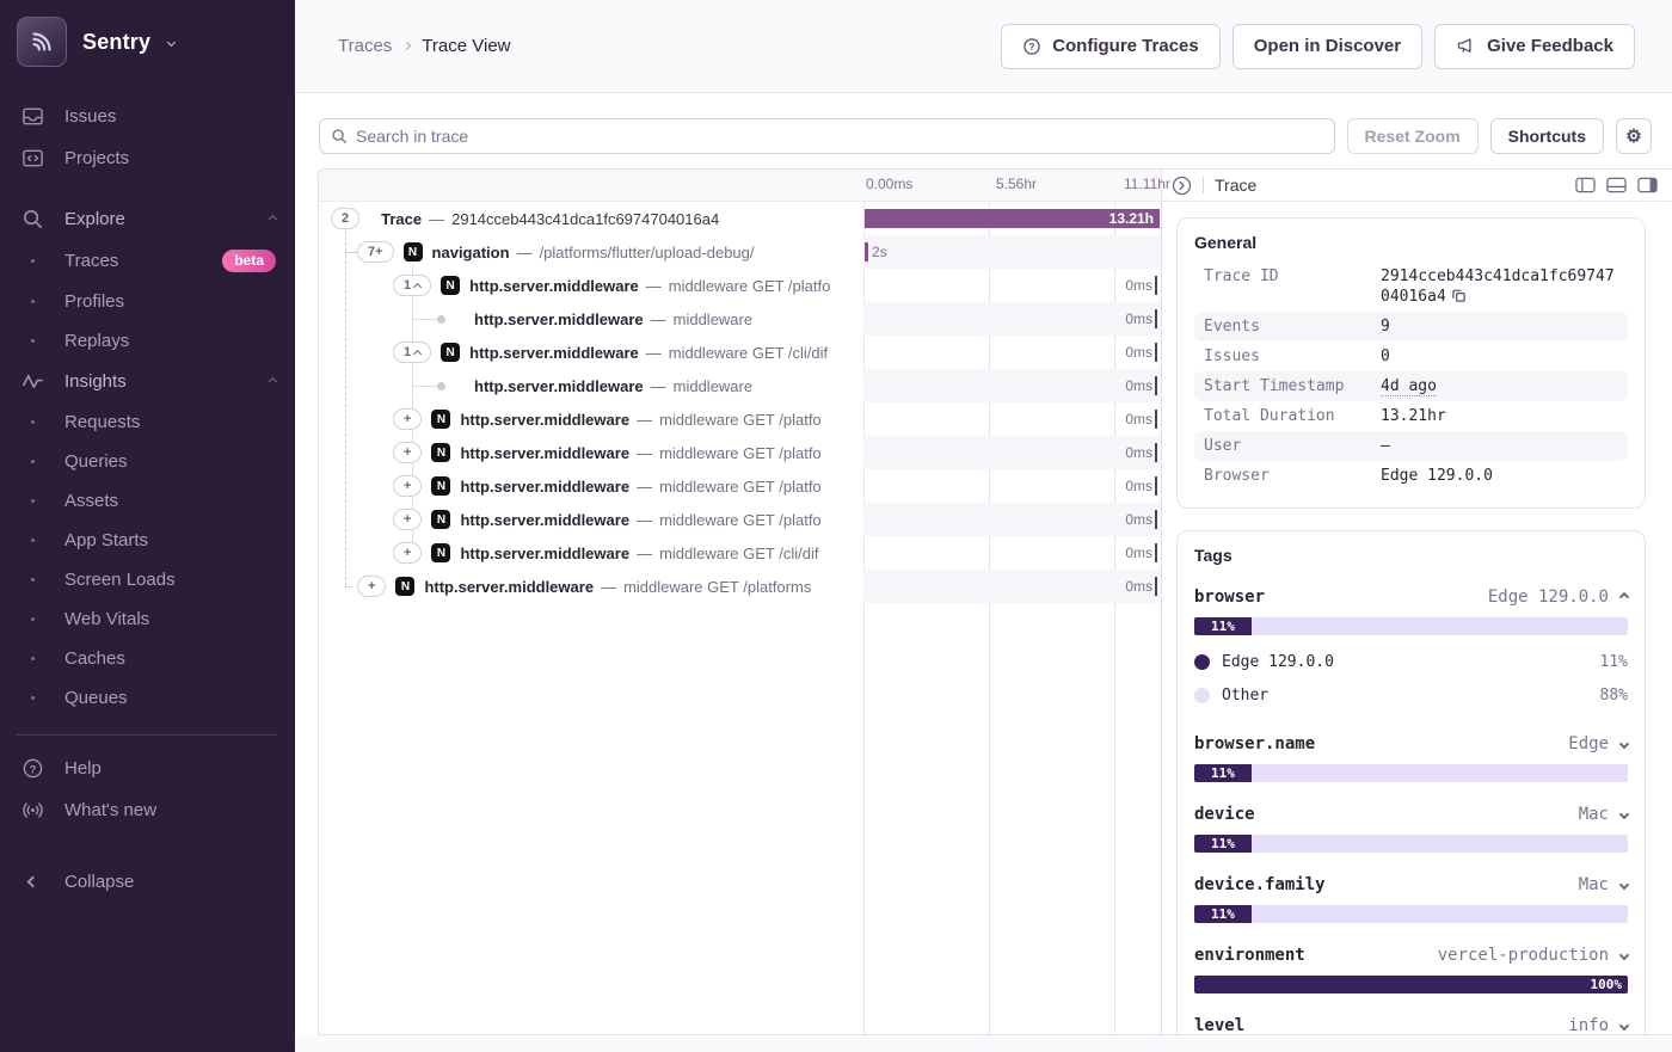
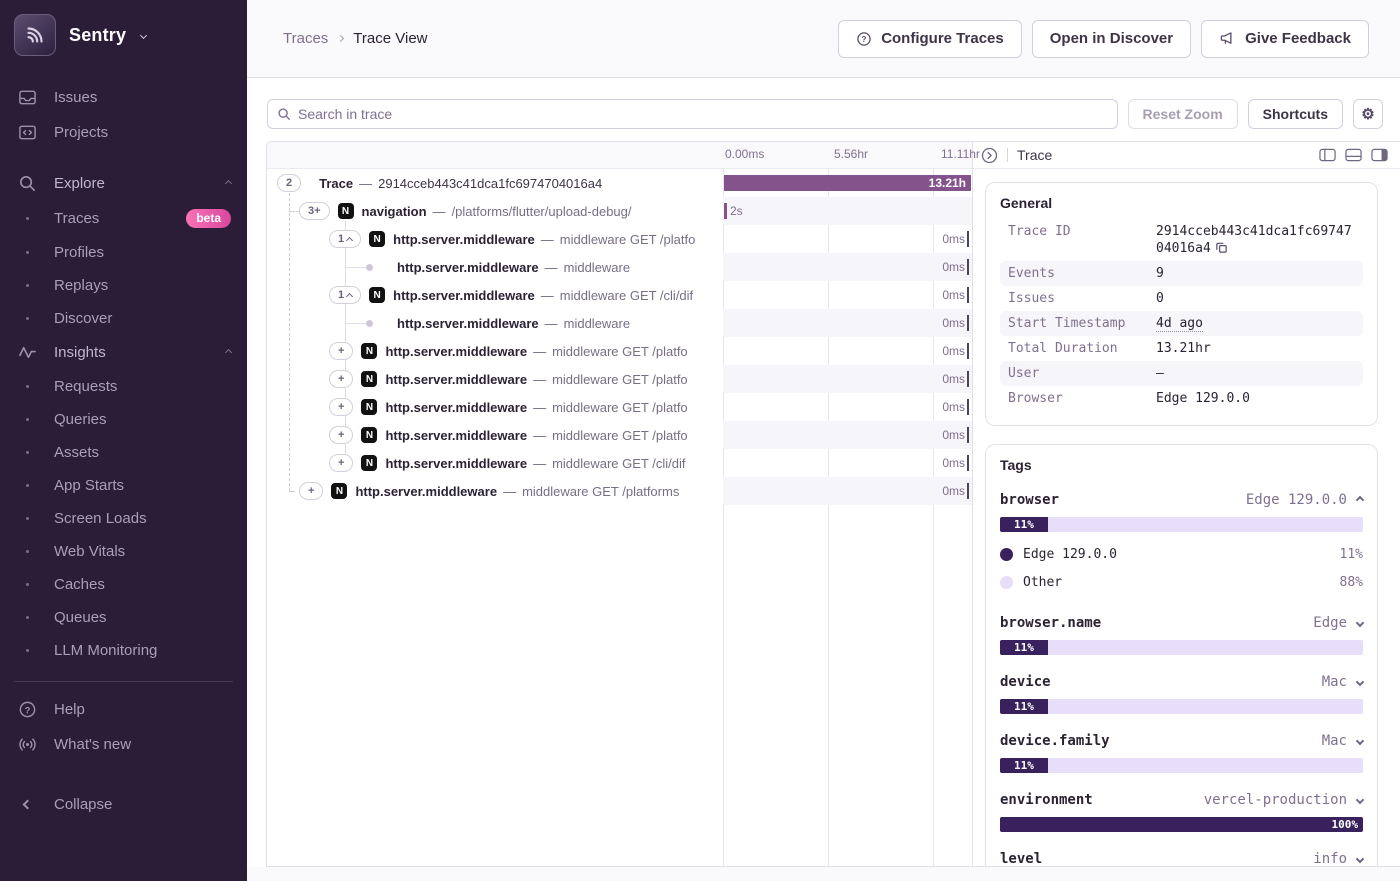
  Sentry
  Issues
  Projects
  Explore
  Traces
  beta
  Profiles
  Replays
+ Discover
  Insights
  Requests
  Queries
  Assets
  App Starts
  Screen Loads
  Web Vitals
  Caches
  Queues
+ LLM Monitoring
  ?
  Help
  What's new
  Collapse
  Traces
  Trace View
  ?
  Configure Traces
  Open in Discover
  Give Feedback
  Search in trace
  Reset Zoom
  Shortcuts
  ⚙
  0.00ms
  5.56hr
  11.11hr
  2
  Trace
  —
  2914cceb443c41dca1fc6974704016a4
  13.21h
- 7+
+ 3+
  N
  navigation
  —
  /platforms/flutter/upload-debug/
  2s
  1
  N
  http.server.middleware
  —
  middleware GET /platfo
  0ms
  http.server.middleware
  —
  middleware
  0ms
  1
  N
  http.server.middleware
  —
  middleware GET /cli/dif
  0ms
  http.server.middleware
  —
  middleware
  0ms
  +
  N
  http.server.middleware
  —
  middleware GET /platfo
  0ms
  +
  N
  http.server.middleware
  —
  middleware GET /platfo
  0ms
  +
  N
  http.server.middleware
  —
  middleware GET /platfo
  0ms
  +
  N
  http.server.middleware
  —
  middleware GET /platfo
  0ms
  +
  N
  http.server.middleware
  —
  middleware GET /cli/dif
  0ms
  +
  N
  http.server.middleware
  —
  middleware GET /platforms
  0ms
  Trace
  General
  Trace ID
  2914cceb443c41dca1fc6974704016a4
  Events
  9
  Issues
  0
  Start Timestamp
  4d ago
  Total Duration
  13.21hr
  User
  —
  Browser
  Edge 129.0.0
  Tags
  browser
  Edge 129.0.0
  11%
  Edge 129.0.0
  11%
  Other
  88%
  browser.name
  Edge
  11%
  device
  Mac
  11%
  device.family
  Mac
  11%
  environment
  vercel-production
  100%
  level
  info
